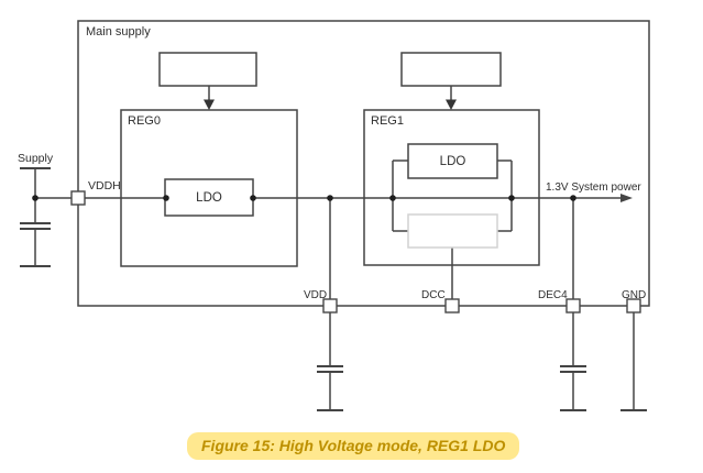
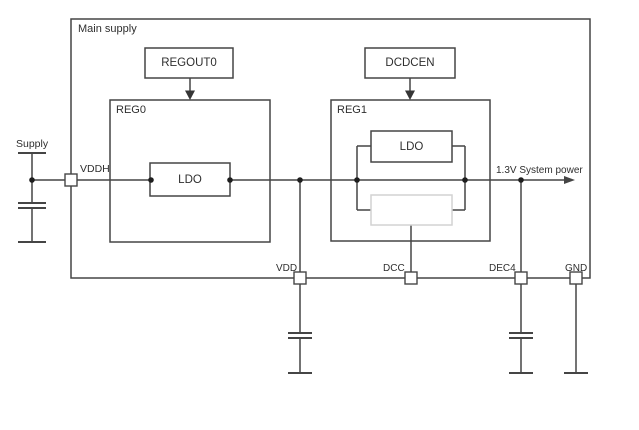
  Main supply
+ REGOUT0
+ DCDCEN
  REG0
  REG1
  LDO
  LDO
  Supply
  VDDH
  1.3V System power
  VDD
  DCC
  DEC4
  GND
- Figure 15: High Voltage mode, REG1 LDO
